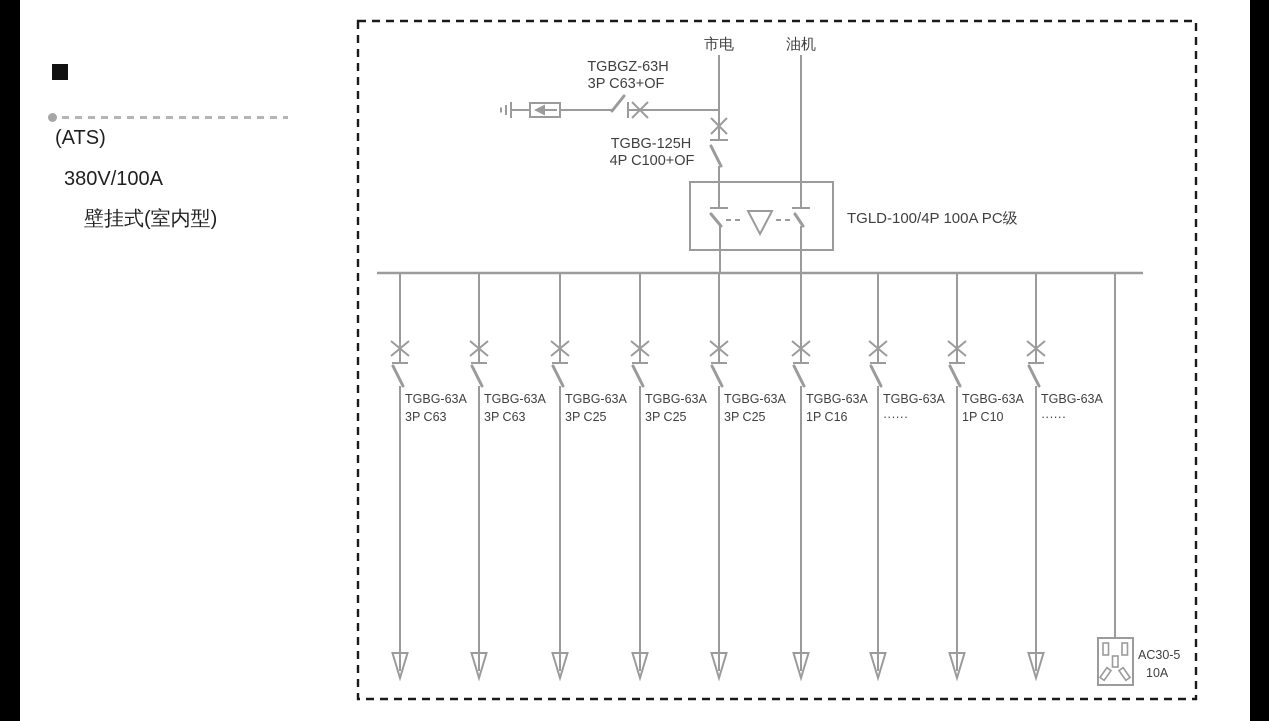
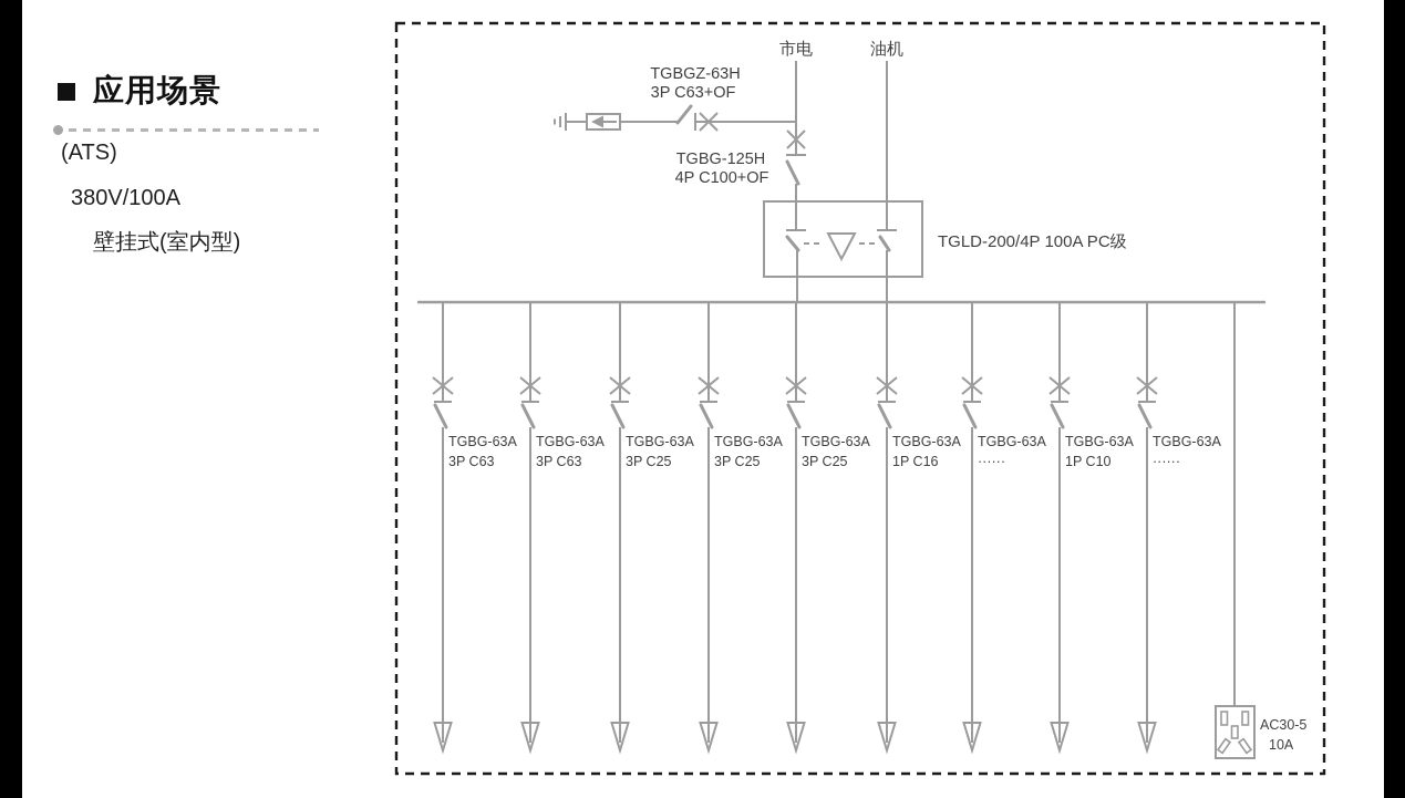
+ 应用场景
  (ATS)
  380V/100A
  壁挂式(室内型)
  市电
  油机
  TGBGZ-63H
  3P C63+OF
  TGBG-125H
  4P C100+OF
- TGLD-100/4P 100A PC级
+ TGLD-200/4P 100A PC级
  TGBG-63A
  3P C63
  TGBG-63A
  3P C63
  TGBG-63A
  3P C25
  TGBG-63A
  3P C25
  TGBG-63A
  3P C25
  TGBG-63A
  1P C16
  TGBG-63A
  ······
  TGBG-63A
  1P C10
  TGBG-63A
  ······
  AC30-5
  10A
